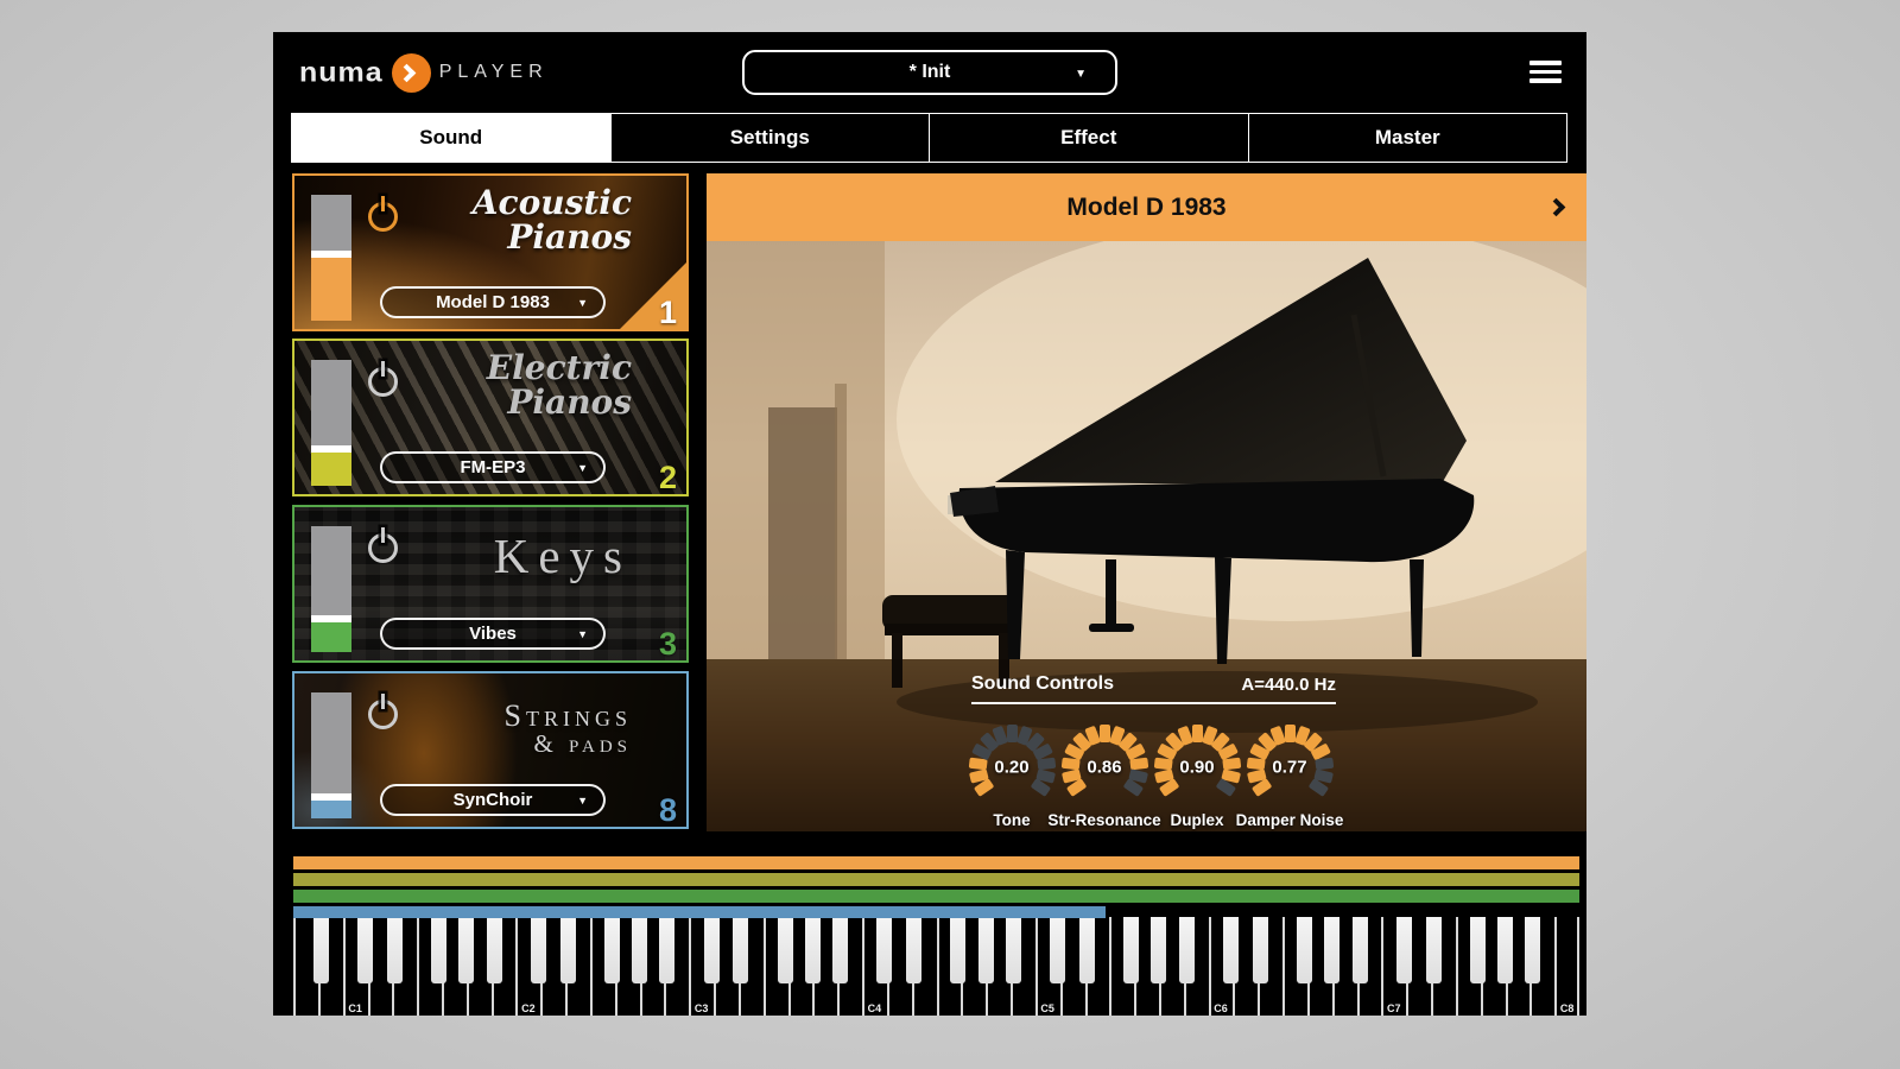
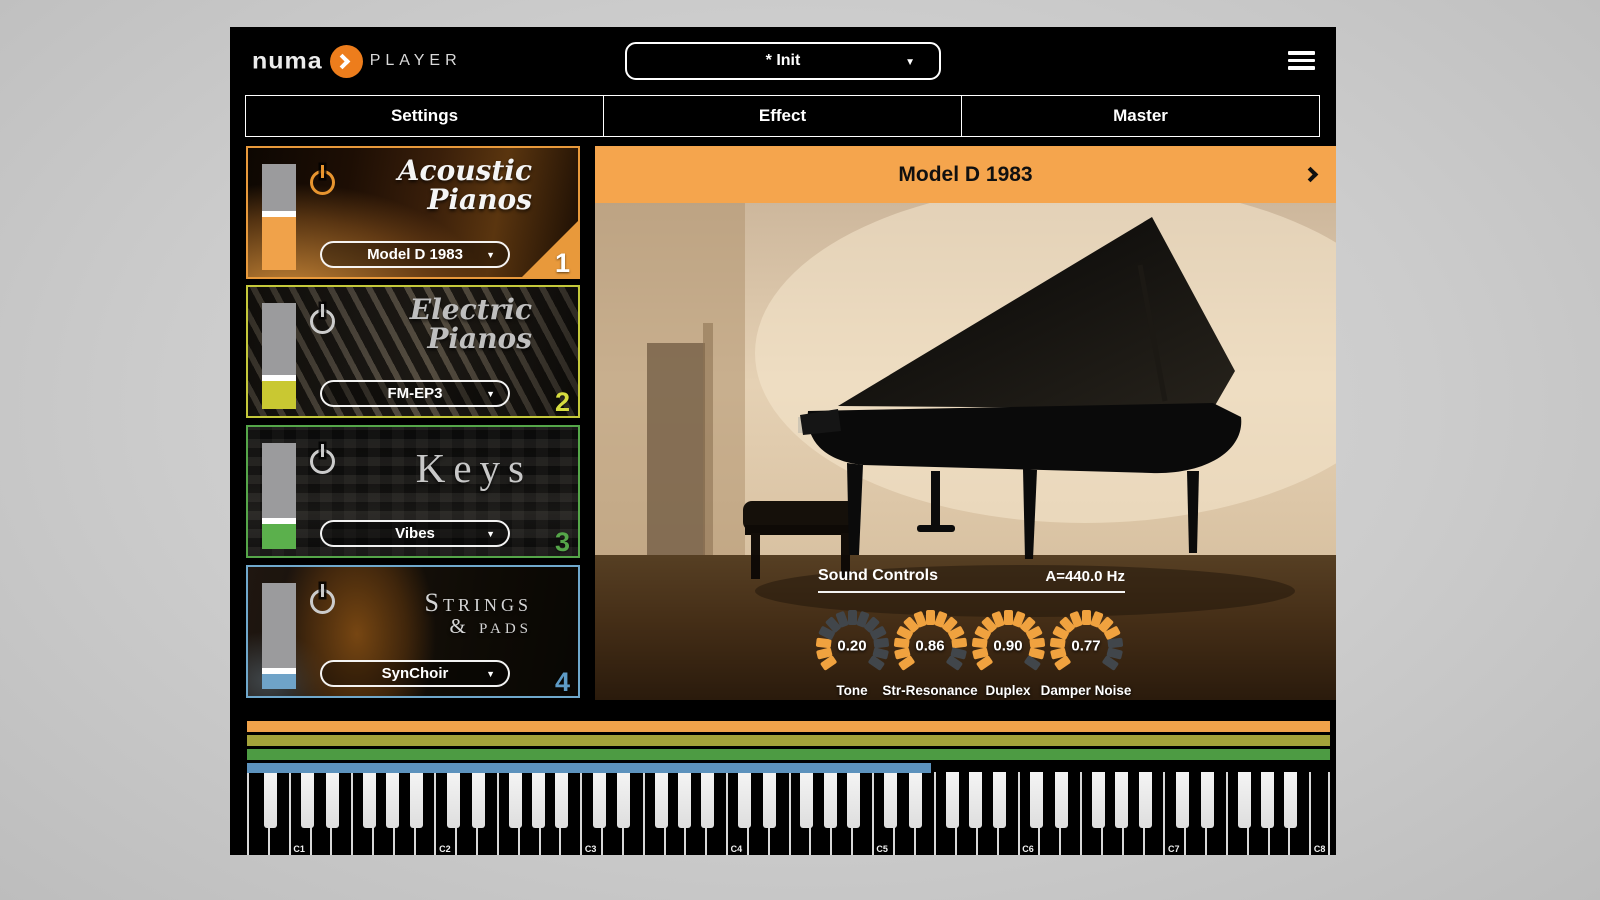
  numa
  PLAYER
  * Init
  ▼
- Sound
  Settings
  Effect
  Master
  Acoustic
  Pianos
  Model D 1983
  ▼
  1
  Electric
  Pianos
  FM-EP3
  ▼
  2
  Keys
  Vibes
  ▼
  3
  Strings
  & pads
  SynChoir
  ▼
- 8
+ 4
  Model D 1983
  Sound Controls
  A=440.0 Hz
  0.20
  Tone
  0.86
  Str-Resonance
  0.90
  Duplex
  0.77
  Damper Noise
  C1
  C2
  C3
  C4
  C5
  C6
  C7
  C8
